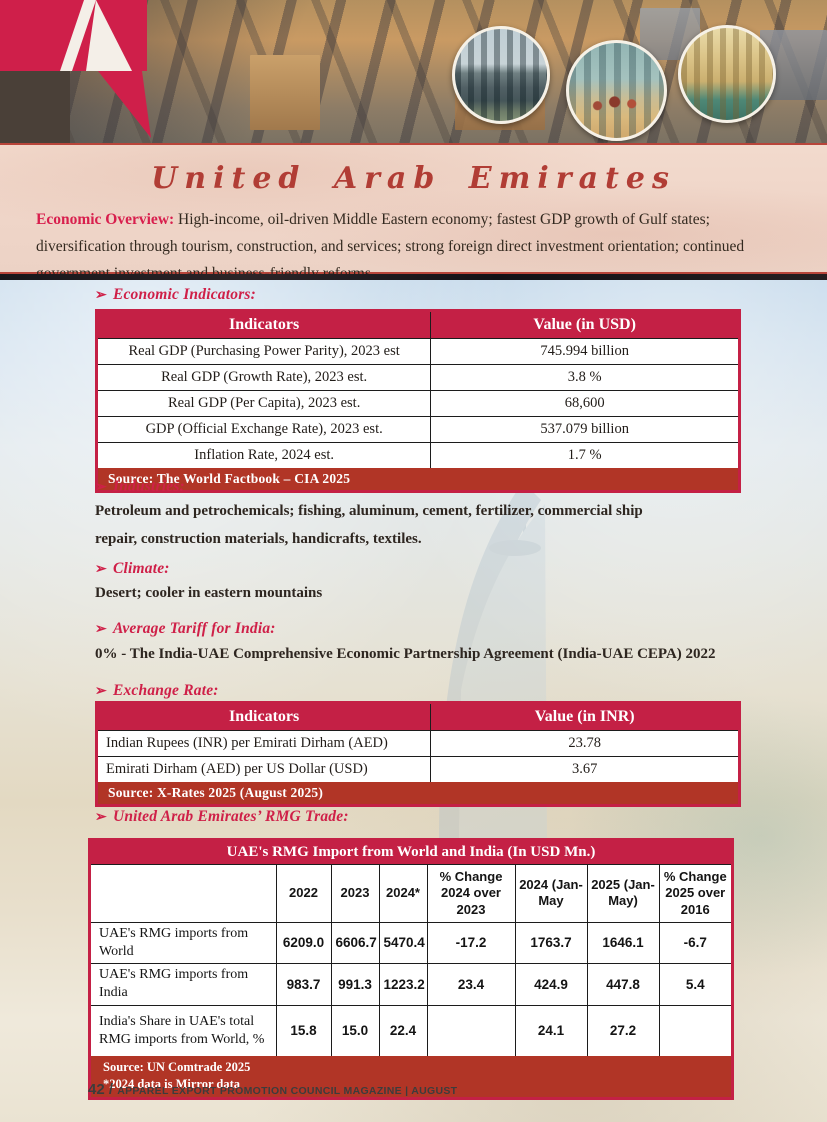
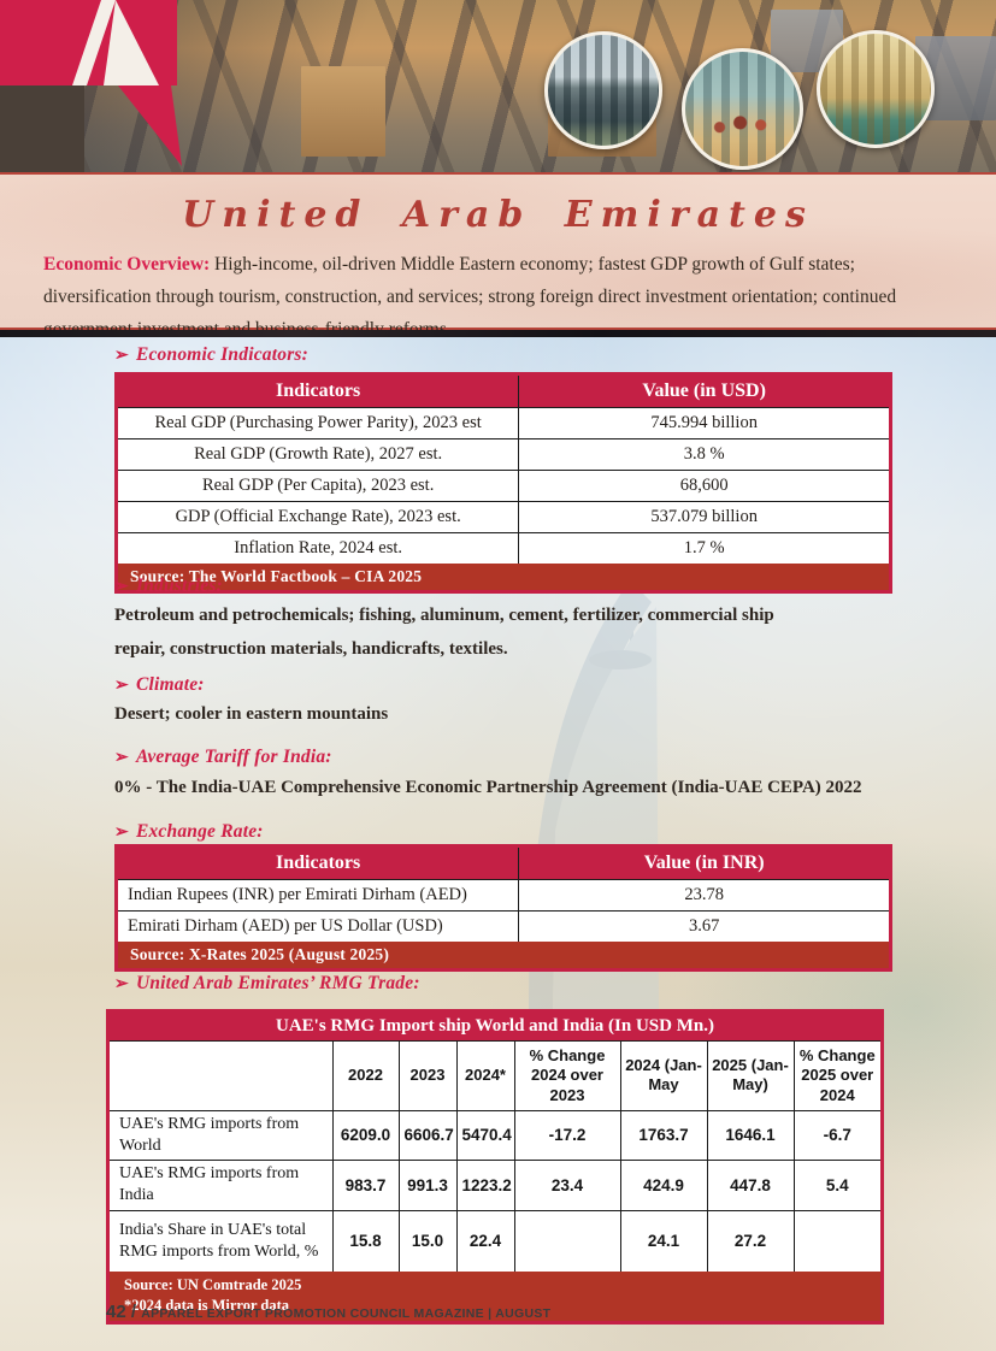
  United Arab Emirates
  Economic Overview: High-income, oil-driven Middle Eastern economy; fastest GDP growth of Gulf states; diversification through tourism, construction, and services; strong foreign direct investment orientation; continued
  ➢ Economic Indicators:
  Indicators	Value (in USD)
  Real GDP (Purchasing Power Parity), 2023 est	745.994 billion
- Real GDP (Growth Rate), 2023 est.	3.8 %
+ Real GDP (Growth Rate), 2027 est.	3.8 %
  Real GDP (Per Capita), 2023 est.	68,600
  GDP (Official Exchange Rate), 2023 est.	537.079 billion
  Inflation Rate, 2024 est.	1.7 %
  Source: The World Factbook – CIA 2025
  ➢ Industries:
  Petroleum and petrochemicals; fishing, aluminum, cement, fertilizer, commercial ship repair, construction materials, handicrafts, textiles.
  ➢ Climate:
  Desert; cooler in eastern mountains
  ➢ Average Tariff for India:
  0% - The India-UAE Comprehensive Economic Partnership Agreement (India-UAE CEPA) 2022
  ➢ Exchange Rate:
  Indicators	Value (in INR)
  Indian Rupees (INR) per Emirati Dirham (AED)	23.78
  Emirati Dirham (AED) per US Dollar (USD)	3.67
  Source: X-Rates 2025 (August 2025)
  ➢ United Arab Emirates’ RMG Trade:
- UAE's RMG Import from World and India (In USD Mn.)
+ UAE's RMG Import ship World and India (In USD Mn.)
- 	2022	2023	2024*	% Change 2024 over 2023	2024 (Jan-May	2025 (Jan-May)	% Change 2025 over 2016
+ 	2022	2023	2024*	% Change 2024 over 2023	2024 (Jan-May	2025 (Jan-May)	% Change 2025 over 2024
  UAE's RMG imports from World	6209.0	6606.7	5470.4	-17.2	1763.7	1646.1	-6.7
  UAE's RMG imports from India	983.7	991.3	1223.2	23.4	424.9	447.8	5.4
  India's Share in UAE's total RMG imports from World, %	15.8	15.0	22.4		24.1	27.2
  Source: UN Comtrade 2025
  *2024 data is Mirror data
  42 / APPAREL EXPORT PROMOTION COUNCIL MAGAZINE | AUGUST
